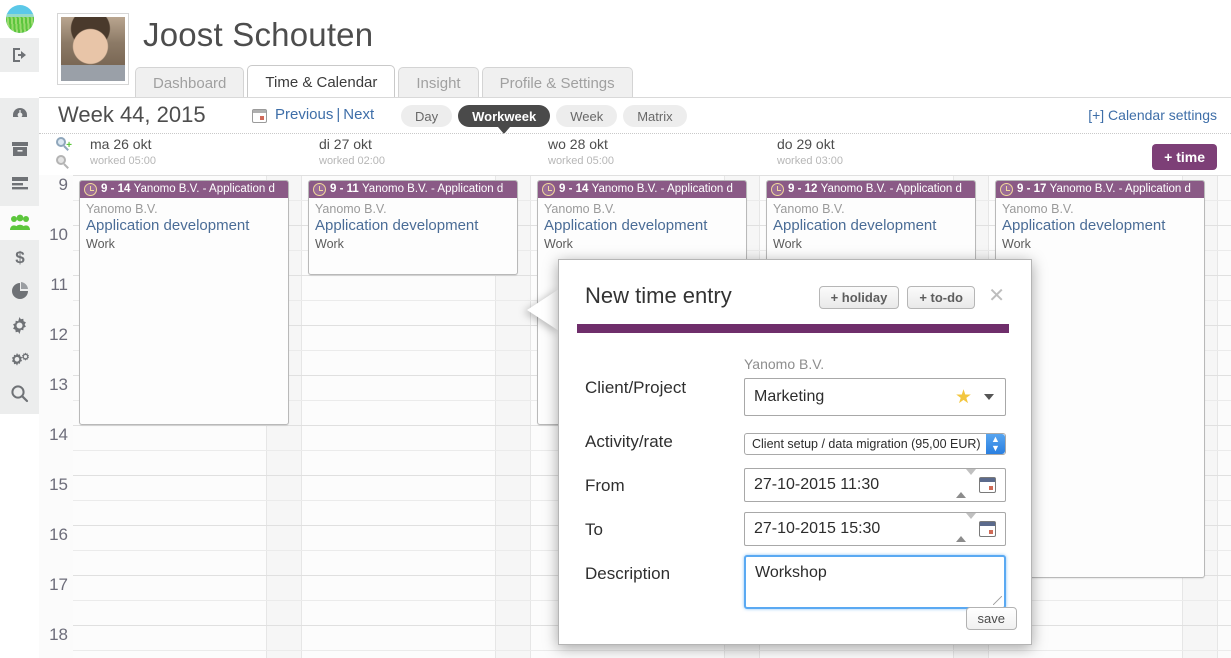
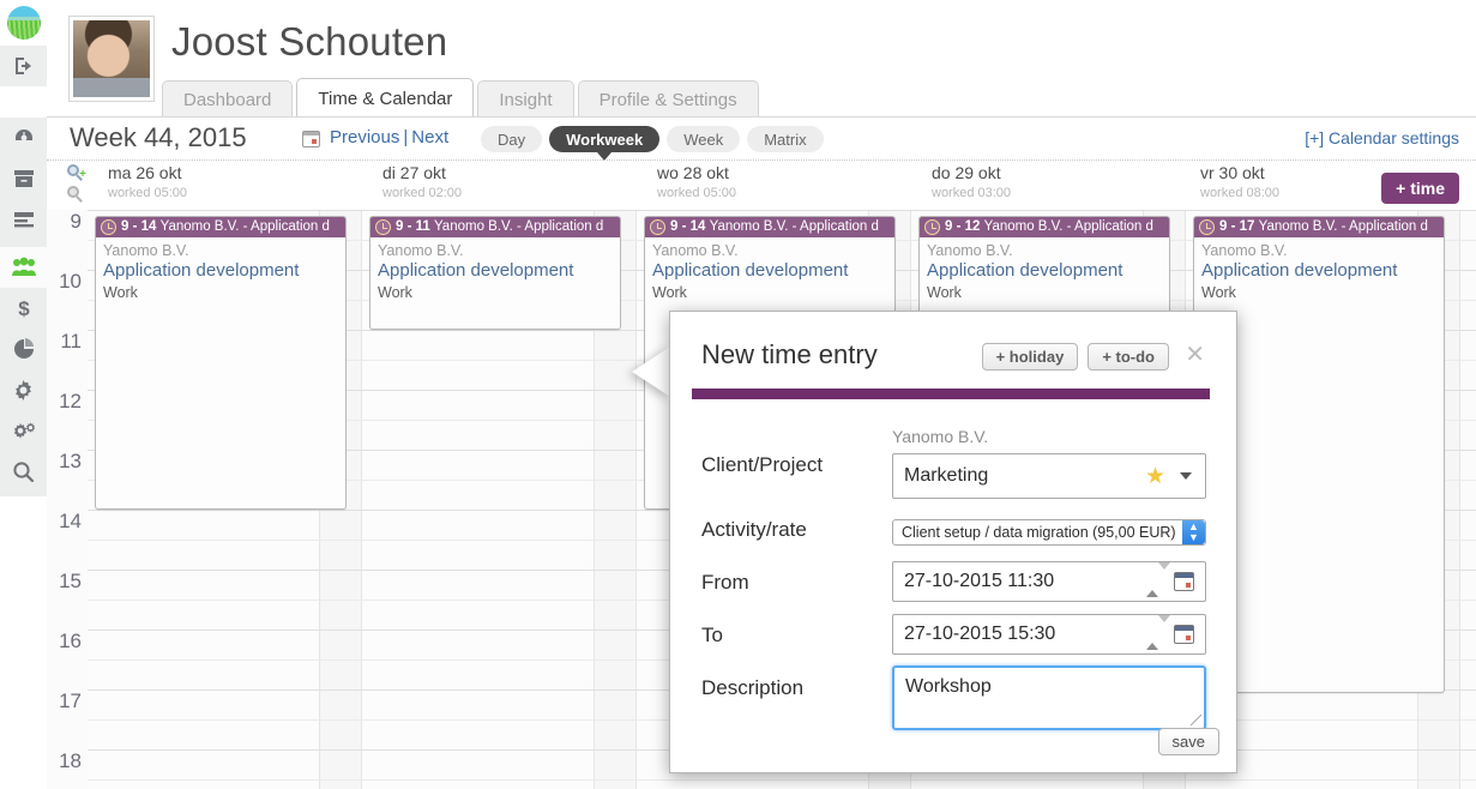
  $
  Joost Schouten
  Dashboard
  Time & Calendar
  Insight
  Profile & Settings
  Week 44, 2015
  Previous | Next
  Day
  Workweek
  Week
  Matrix
  [+] Calendar settings
  +
  ma 26 okt
  worked 05:00
  di 27 okt
  worked 02:00
  wo 28 okt
  worked 05:00
  do 29 okt
  worked 03:00
+ vr 30 okt
+ worked 08:00
  + time
  9
  10
  11
  12
  13
  14
  15
  16
  17
  18
  9 - 14 Yanomo B.V. - Application d
  Yanomo B.V.
  Application development
  Work
  9 - 11 Yanomo B.V. - Application d
  Yanomo B.V.
  Application development
  Work
  9 - 14 Yanomo B.V. - Application d
  Yanomo B.V.
  Application development
  Work
  9 - 12 Yanomo B.V. - Application d
  Yanomo B.V.
  Application development
  Work
  9 - 17 Yanomo B.V. - Application d
  Yanomo B.V.
  Application development
  Work
  New time entry
  + holiday
  + to-do
  ✕
  Client/Project
  Yanomo B.V.
  Marketing
  ★
  Activity/rate
  Client setup / data migration (95,00 EUR)
  ▲
  ▼
  From
  27-10-2015 11:30
  To
  27-10-2015 15:30
  Description
  Workshop
  save
